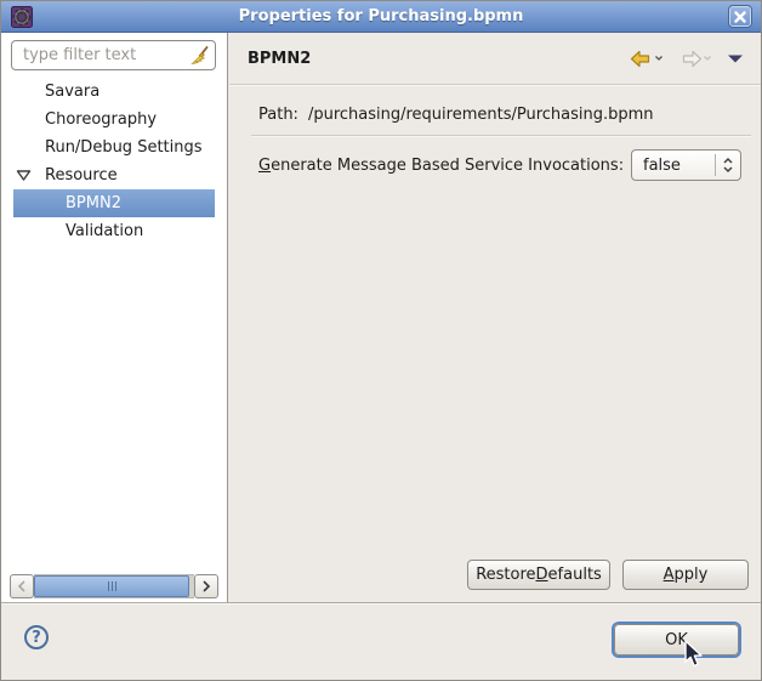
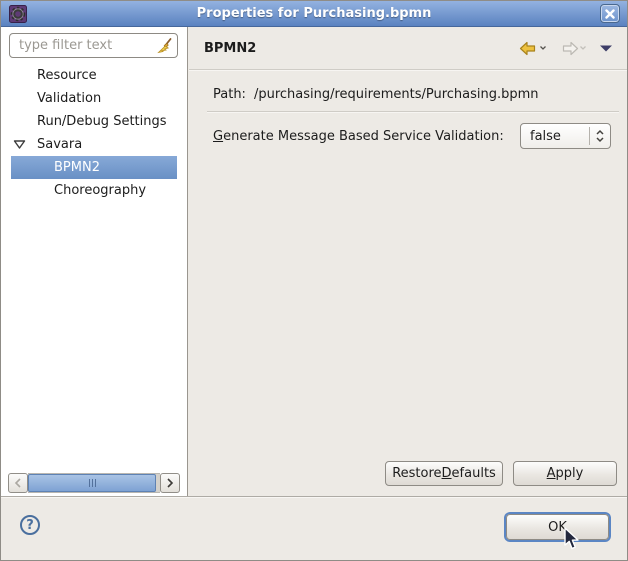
  Properties for Purchasing.bpmn
  type filter text
- Savara
+ Resource
- Choreography
+ Validation
  Run/Debug Settings
- Resource
+ Savara
  BPMN2
- Validation
+ Choreography
  BPMN2
  Path: /purchasing/requirements/Purchasing.bpmn
- Generate Message Based Service Invocations:
+ Generate Message Based Service Validation:
  false
  Restore
  D
  efaults
  A
  pply
  ?
  OK
